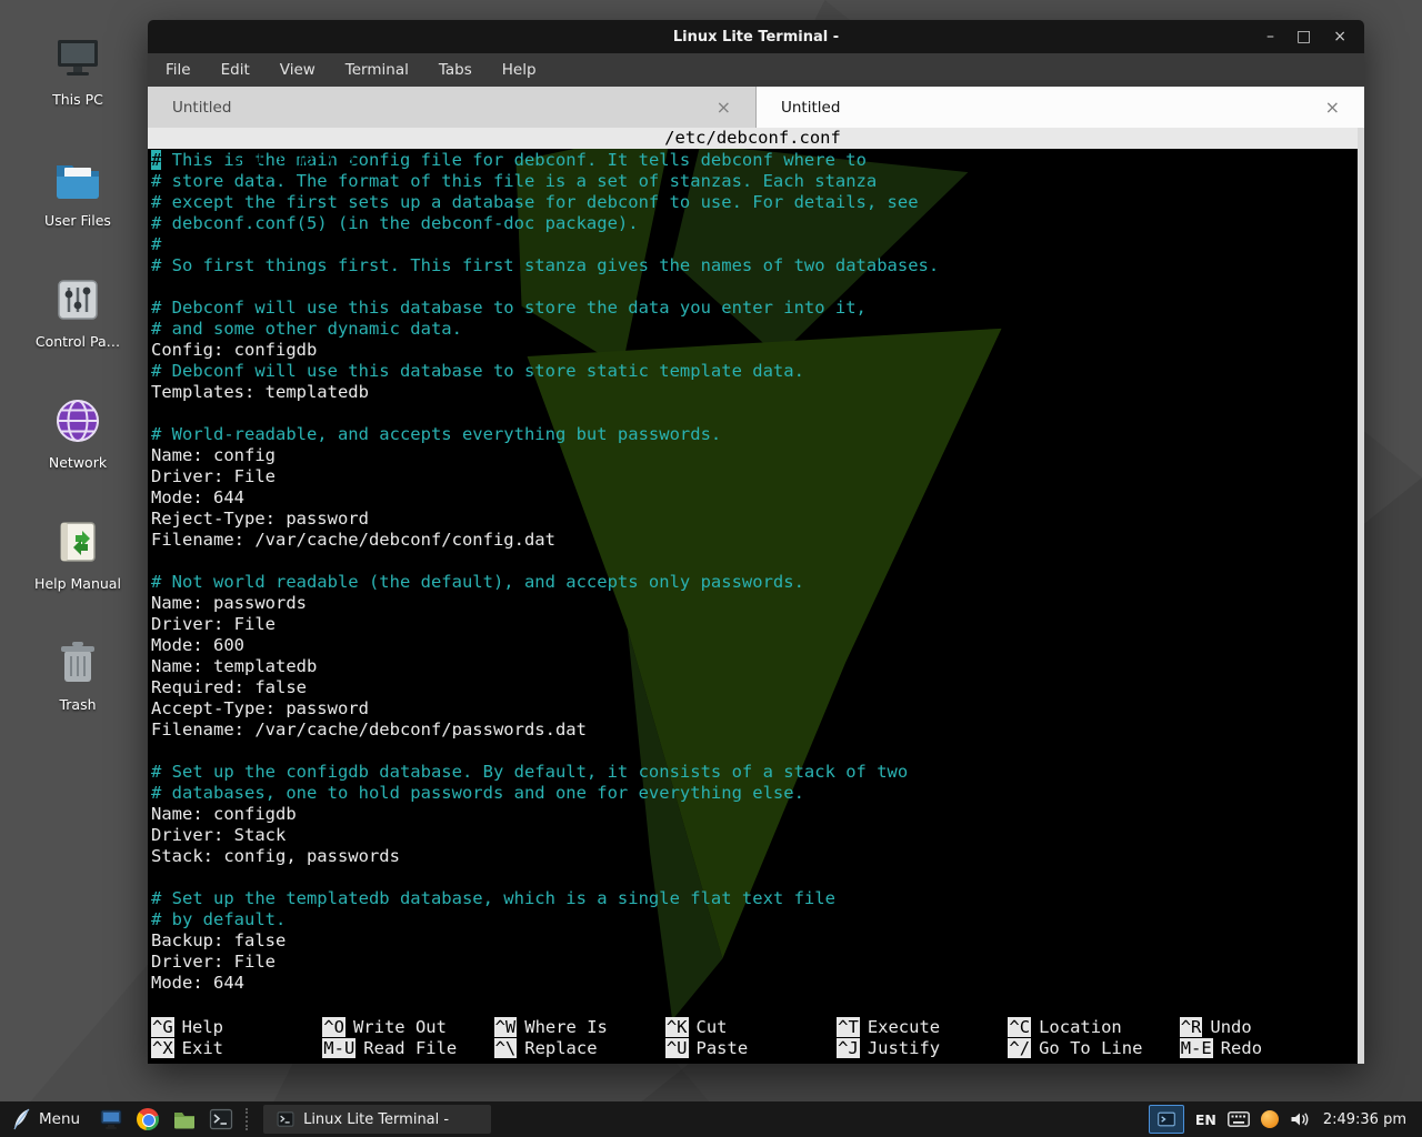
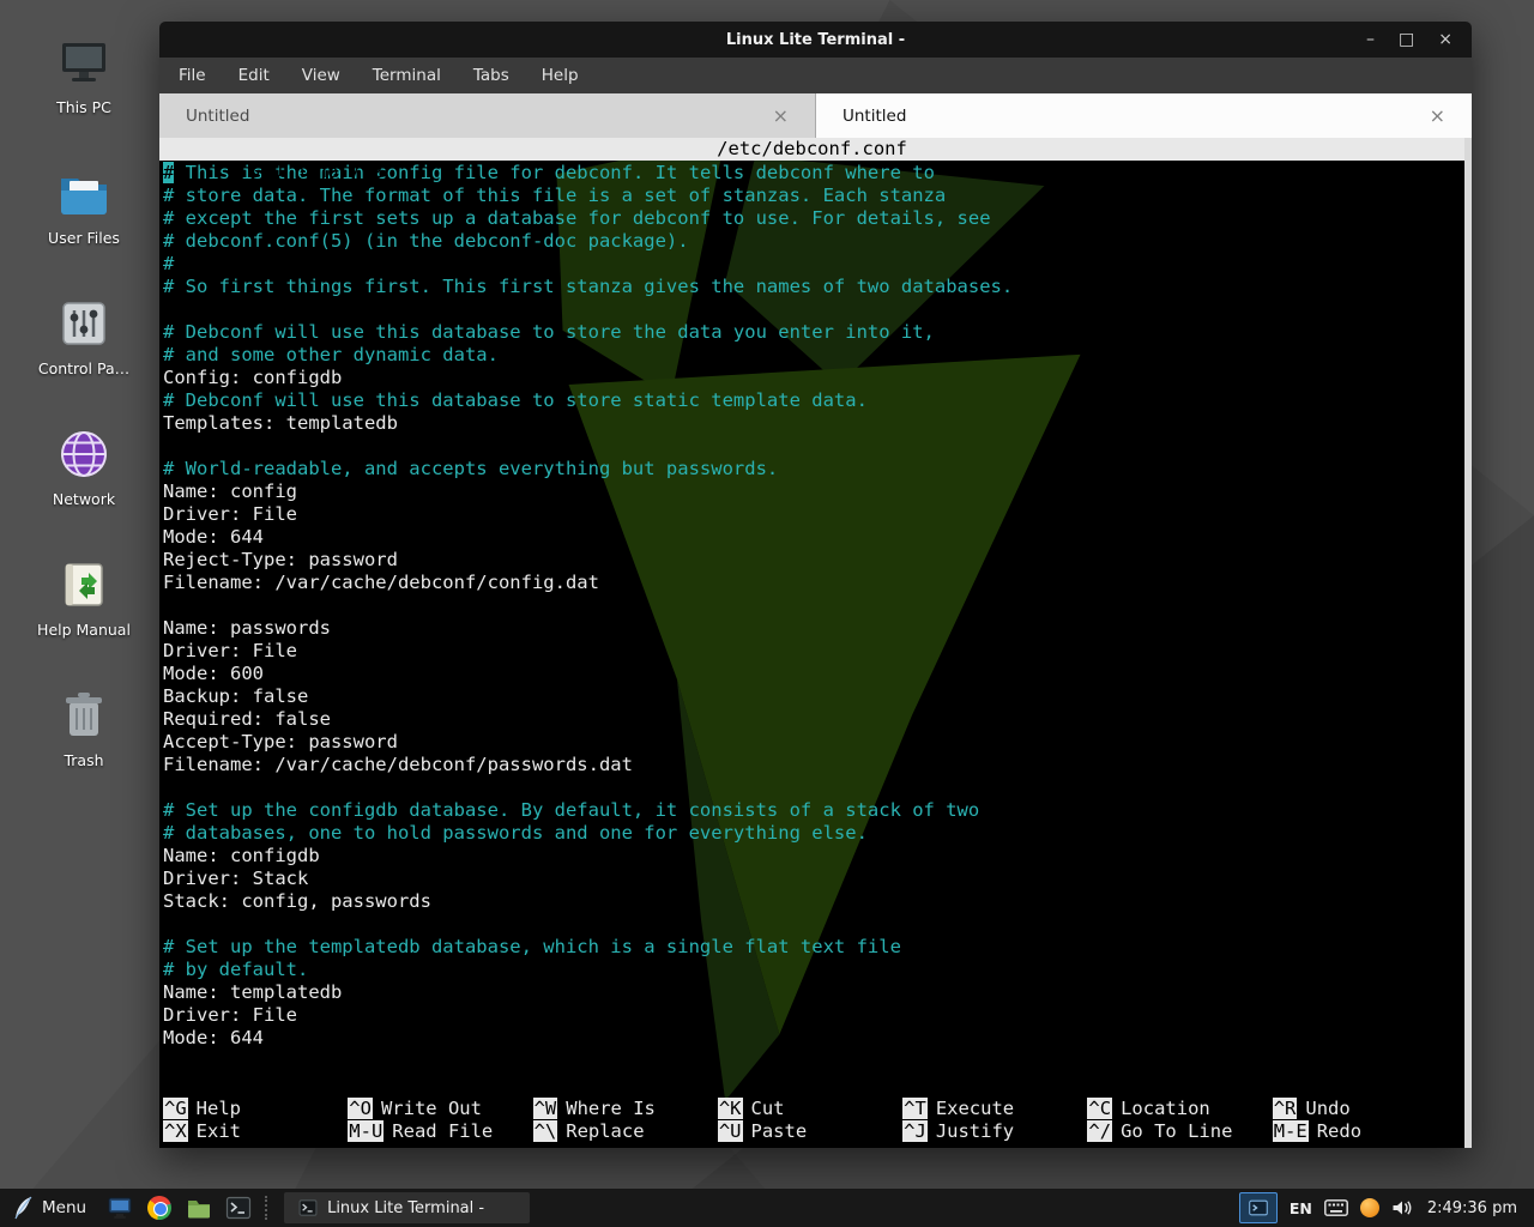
  This PC
  User Files
  Control Pa…
  Network
  Help Manual
  Trash
  Linux Lite Terminal -
  –
  □
  ×
  File
  Edit
  View
  Terminal
  Tabs
  Help
  Untitled
  ×
  Untitled
  ×
  GNU nano 7.2
  /etc/debconf.conf
  onfig file for debconf. It tells debconf where to
  e data. The format of this file is a set of stanzas. Each stanza
  cept the first sets up a database for debconf to use. For details, see
  # debconf.conf(5) (in the debconf-doc package).
  #
  # So first things first. This first stanza gives the names of two databases.
  # Debconf will use this database to store the data you enter into it,
  # and some other dynamic data.
  Config: configdb
  # Debconf will use this database to store static template data.
  Templates: templatedb
  # World-readable, and accepts everything but passwords.
  Name: config
  Driver: File
  Mode: 644
  Reject-Type: password
  Filename: /var/cache/debconf/config.dat
- # Not world readable (the default), and accepts only passwords.
  Name: passwords
  Driver: File
  Mode: 600
- Name: templatedb
+ Backup: false
  Required: false
  Accept-Type: password
  Filename: /var/cache/debconf/passwords.dat
  # Set up the configdb database. By default, it consists of a stack of two
  # databases, one to hold passwords and one for everything else.
  Name: configdb
  Driver: Stack
  Stack: config, passwords
  # Set up the templatedb database, which is a single flat text file
  # by default.
- Backup: false
+ Name: templatedb
  Driver: File
  Mode: 644
  ^G Help
  ^X Exit
  ^O Write Out
  M-U Read File
  ^W Where Is
  ^\ Replace
  ^K Cut
  ^U Paste
  ^T Execute
  ^J Justify
  ^C Location
  ^/ Go To Line
  ^R Undo
  M-E Redo
  Menu
  Linux Lite Terminal -
  EN
  2:49:36 pm
